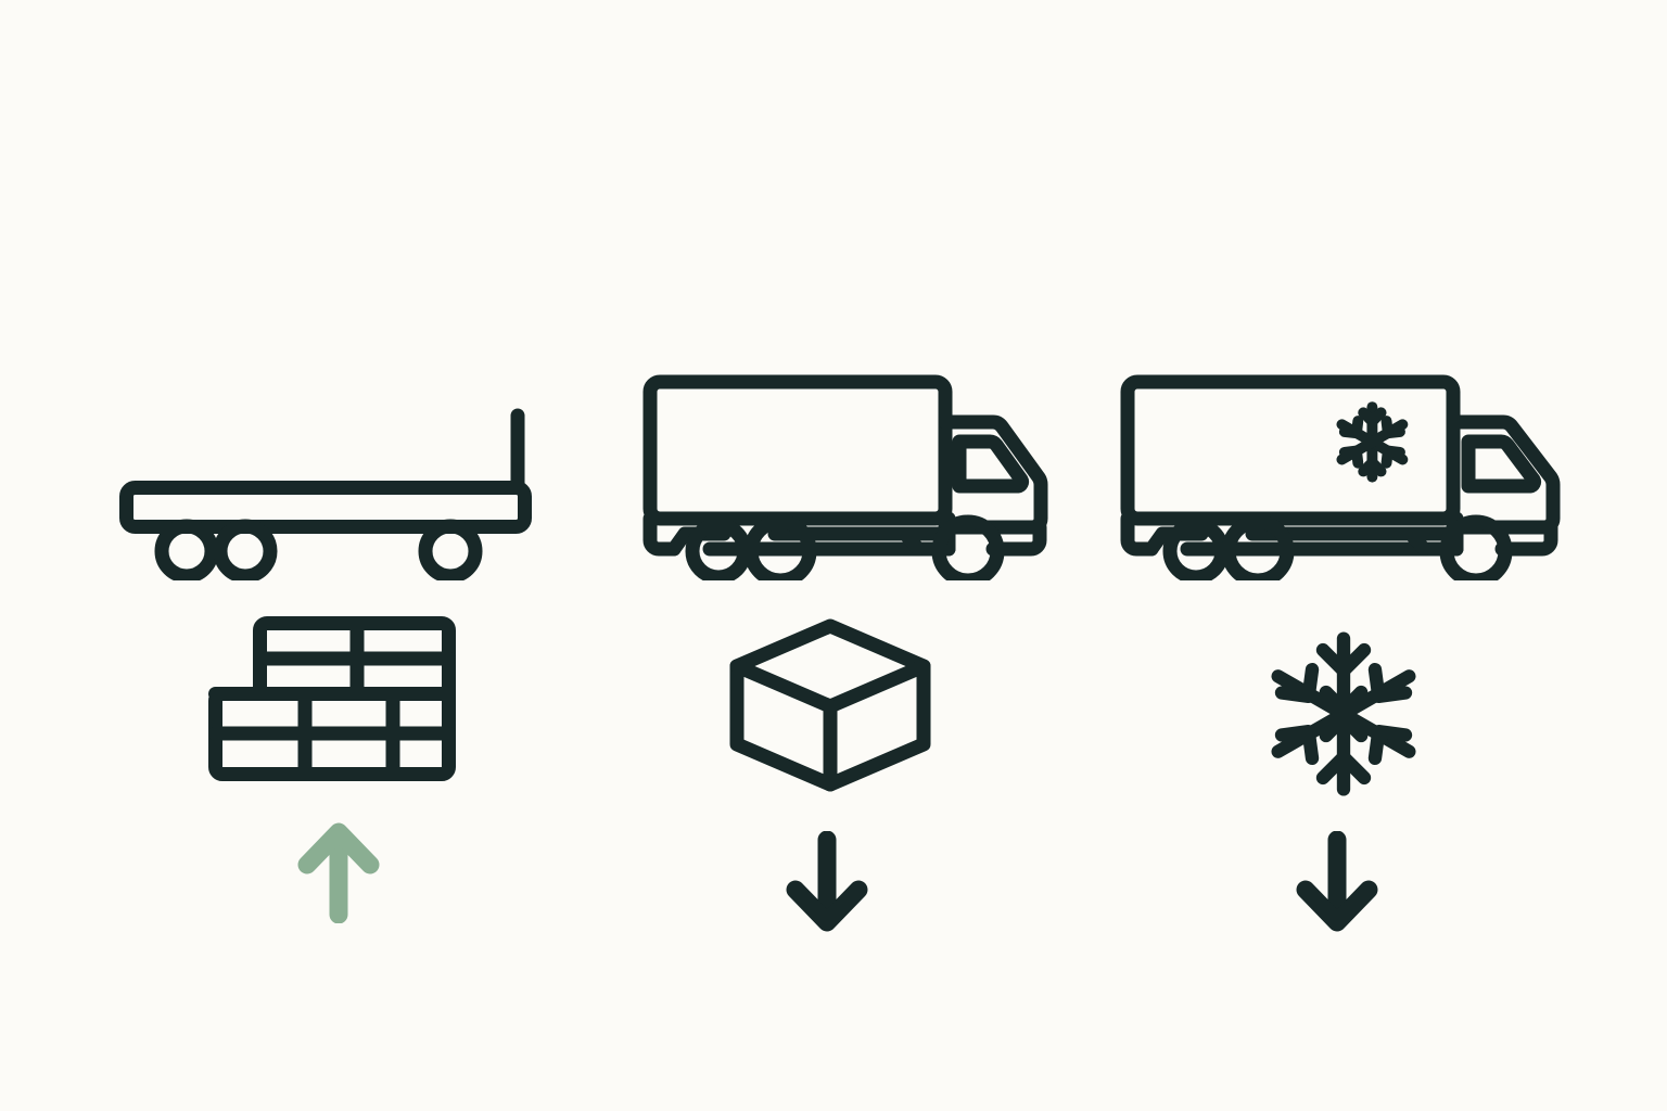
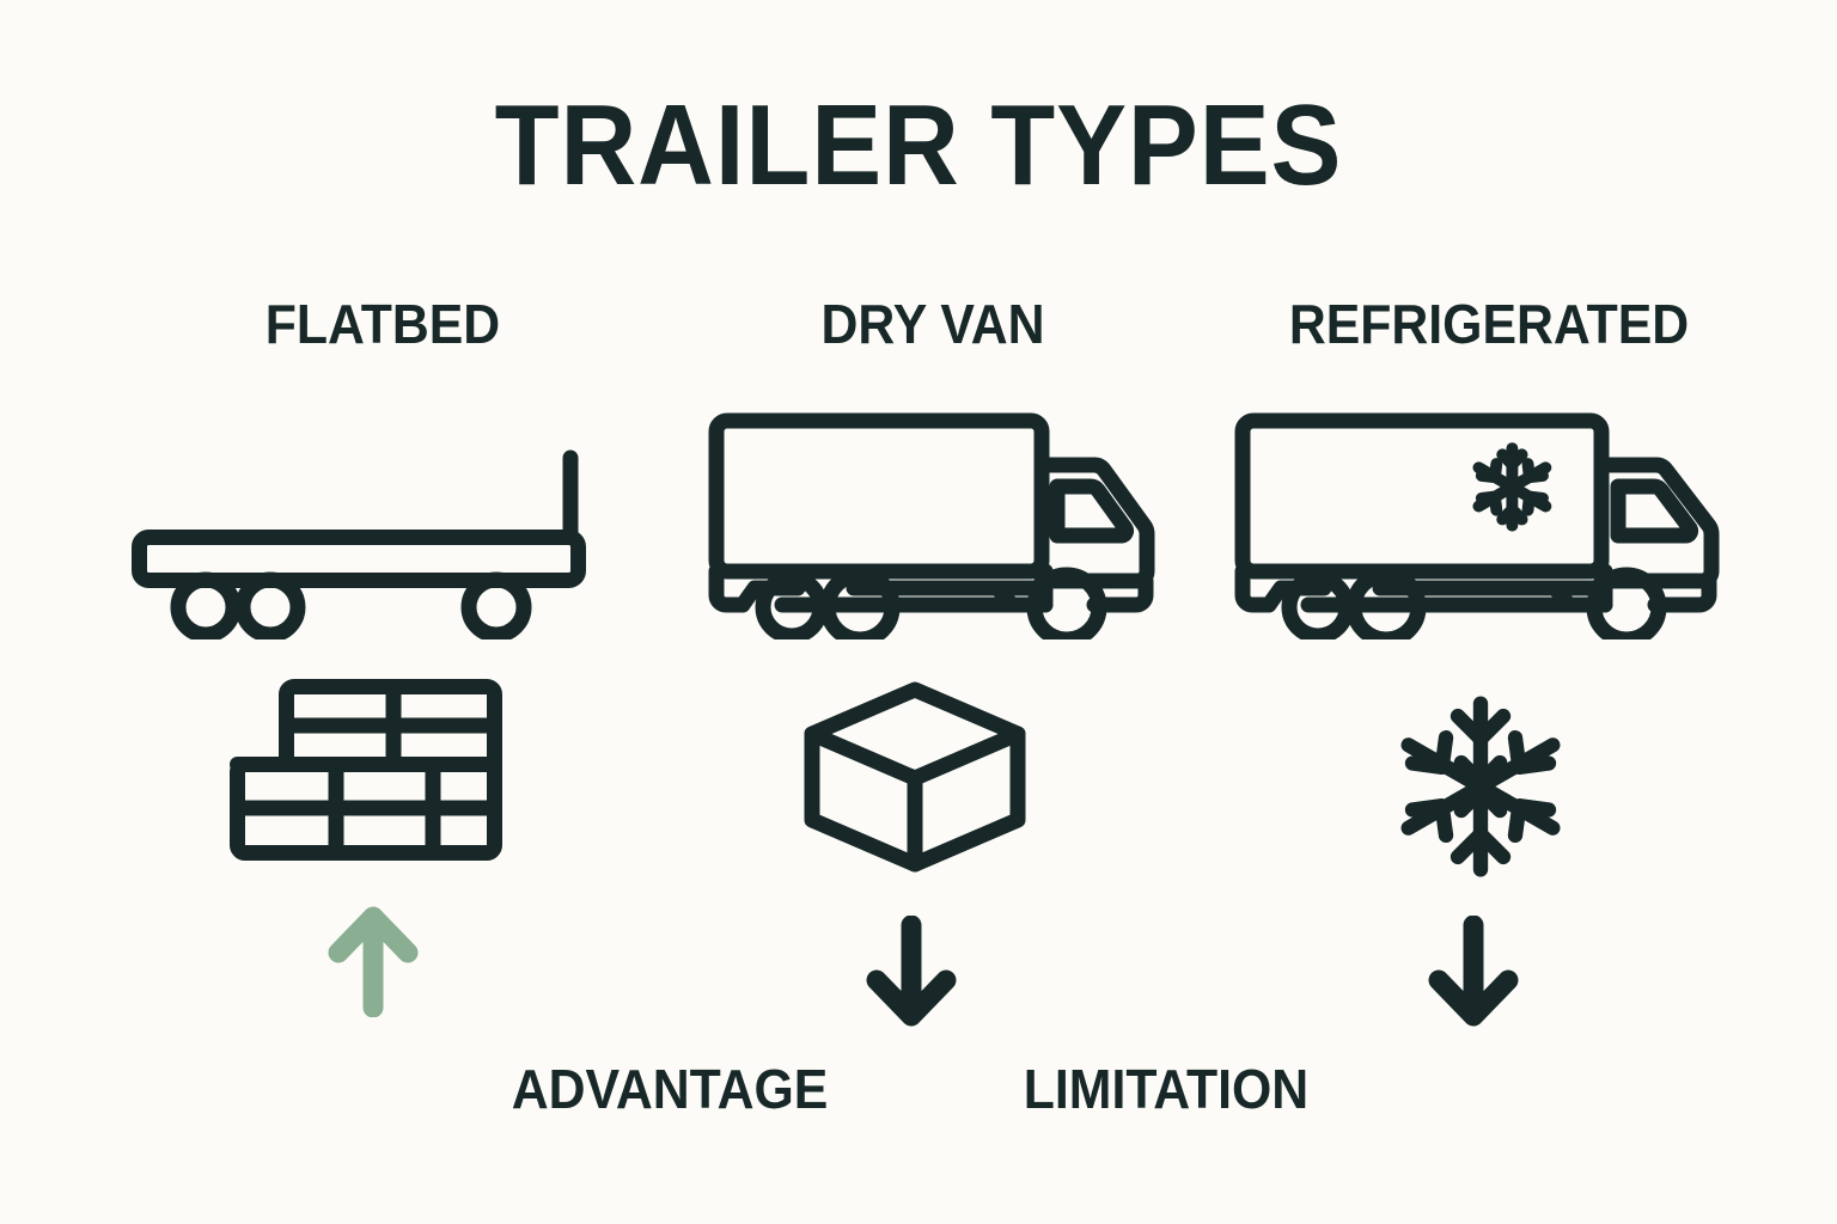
+ TRAILER TYPES
+ FLATBED
+ DRY VAN
+ REFRIGERATED
+ ADVANTAGE
+ LIMITATION
